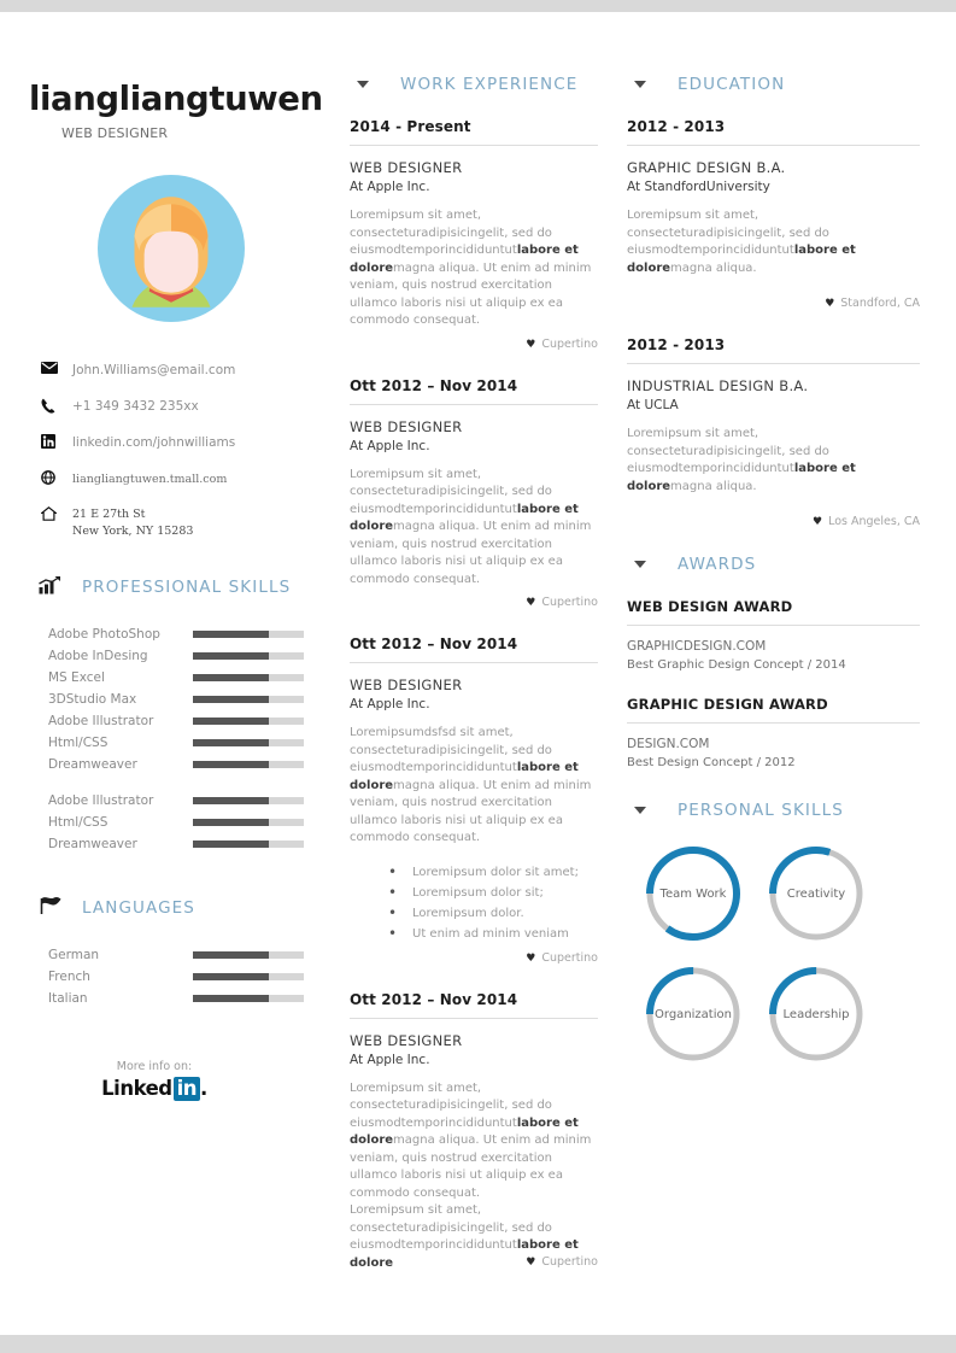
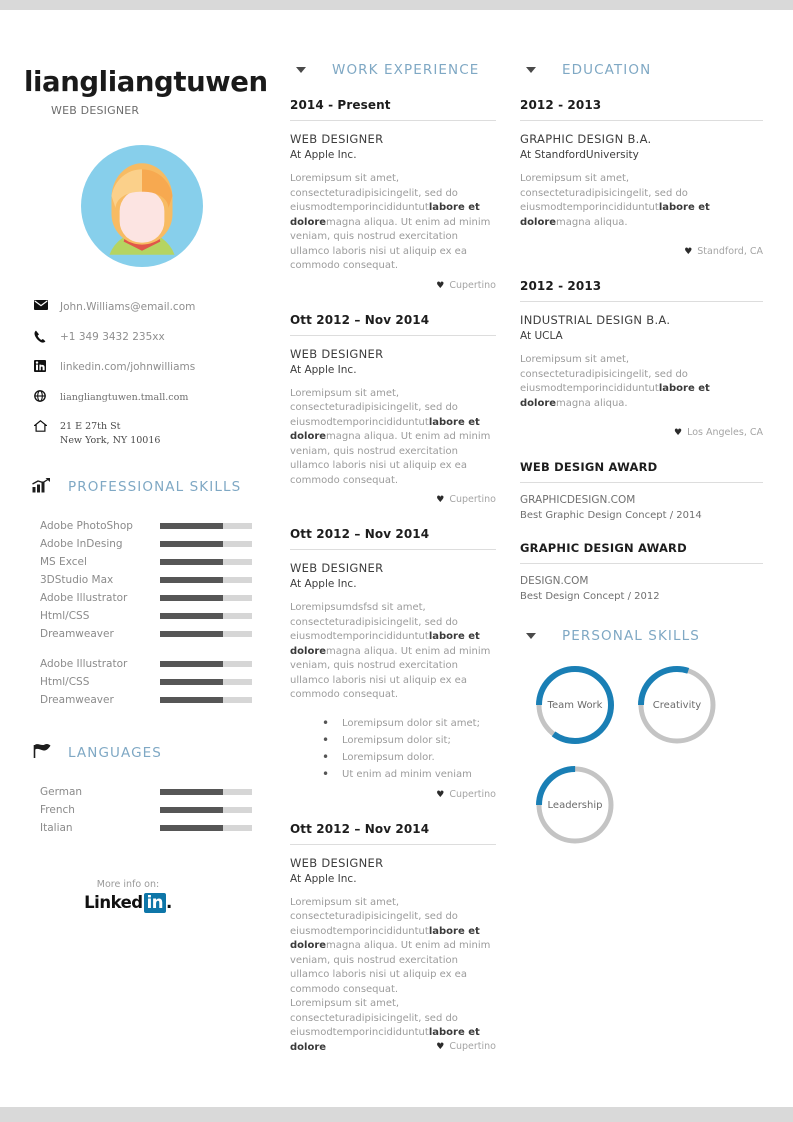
  liangliangtuwen
  WEB DESIGNER
  John.Williams@email.com
  +1 349 3432 235xx
  linkedin.com/johnwilliams
  liangliangtuwen.tmall.com
  21 E 27th St
- New York, NY 15283
+ New York, NY 10016
  PROFESSIONAL SKILLS
  Adobe PhotoShop
  Adobe InDesing
  MS Excel
  3DStudio Max
  Adobe Illustrator
  Html/CSS
  Dreamweaver
  Adobe Illustrator
  Html/CSS
  Dreamweaver
  LANGUAGES
  German
  French
  Italian
  More info on:
  Linked in .
  WORK EXPERIENCE
  2014 - Present
  WEB DESIGNER
  At Apple Inc.
  Loremipsum sit amet, consecteturadipisicingelit, sed do eiusmodtemporincididuntutlabore et doloremagna aliqua. Ut enim ad minim veniam, quis nostrud exercitation ullamco laboris nisi ut aliquip ex ea commodo consequat.
  ♥ Cupertino
  Ott 2012 – Nov 2014
  WEB DESIGNER
  At Apple Inc.
  Loremipsum sit amet, consecteturadipisicingelit, sed do eiusmodtemporincididuntutlabore et doloremagna aliqua. Ut enim ad minim veniam, quis nostrud exercitation ullamco laboris nisi ut aliquip ex ea commodo consequat.
  ♥ Cupertino
  Ott 2012 – Nov 2014
  WEB DESIGNER
  At Apple Inc.
  Loremipsumdsfsd sit amet, consecteturadipisicingelit, sed do eiusmodtemporincididuntutlabore et doloremagna aliqua. Ut enim ad minim veniam, quis nostrud exercitation ullamco laboris nisi ut aliquip ex ea commodo consequat.
  Loremipsum dolor sit amet;
  Loremipsum dolor sit;
  Loremipsum dolor.
  Ut enim ad minim veniam
  ♥ Cupertino
  Ott 2012 – Nov 2014
  WEB DESIGNER
  At Apple Inc.
  Loremipsum sit amet, consecteturadipisicingelit, sed do eiusmodtemporincididuntutlabore et doloremagna aliqua. Ut enim ad minim veniam, quis nostrud exercitation ullamco laboris nisi ut aliquip ex ea commodo consequat.
  Loremipsum sit amet, consecteturadipisicingelit, sed do eiusmodtemporincididuntutlabore et dolore
  ♥ Cupertino
  EDUCATION
  2012 - 2013
  GRAPHIC DESIGN B.A.
  At StandfordUniversity
  Loremipsum sit amet, consecteturadipisicingelit, sed do eiusmodtemporincididuntutlabore et doloremagna aliqua.
  ♥ Standford, CA
  2012 - 2013
  INDUSTRIAL DESIGN B.A.
  At UCLA
  Loremipsum sit amet, consecteturadipisicingelit, sed do eiusmodtemporincididuntutlabore et doloremagna aliqua.
  ♥ Los Angeles, CA
- AWARDS
  WEB DESIGN AWARD
  GRAPHICDESIGN.COM
  Best Graphic Design Concept / 2014
  GRAPHIC DESIGN AWARD
  DESIGN.COM
  Best Design Concept / 2012
  PERSONAL SKILLS
  Team Work
  Creativity
- Organization
  Leadership
